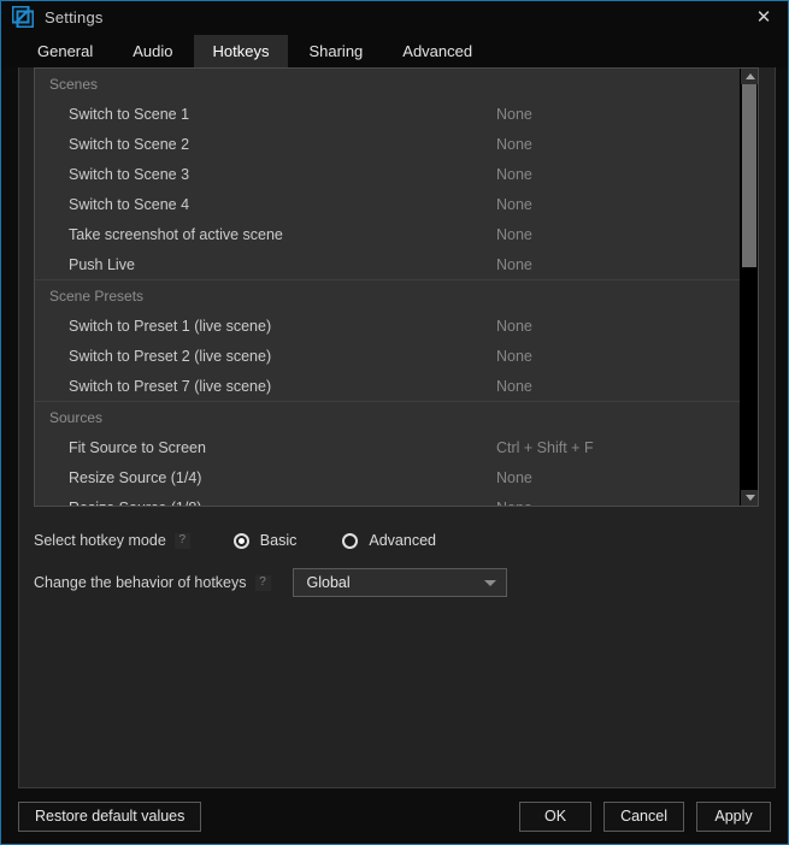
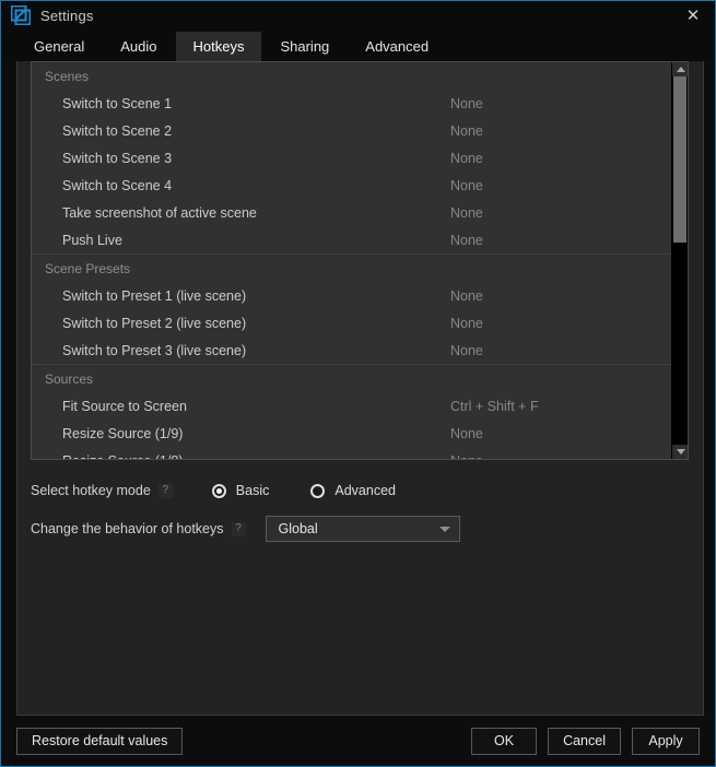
  Settings
  ✕
  General
  Audio
  Hotkeys
  Sharing
  Advanced
  Scenes
  Switch to Scene 1
  None
  Switch to Scene 2
  None
  Switch to Scene 3
  None
  Switch to Scene 4
  None
  Take screenshot of active scene
  None
  Push Live
  None
  Scene Presets
  Switch to Preset 1 (live scene)
  None
  Switch to Preset 2 (live scene)
  None
- Switch to Preset 7 (live scene)
+ Switch to Preset 3 (live scene)
  None
  Sources
  Fit Source to Screen
  Ctrl + Shift + F
- Resize Source (1/4)
+ Resize Source (1/9)
  None
  Select hotkey mode
  ?
  Basic
  Advanced
  Change the behavior of hotkeys
  ?
  Global
  Restore default values
  OK
  Cancel
  Apply
